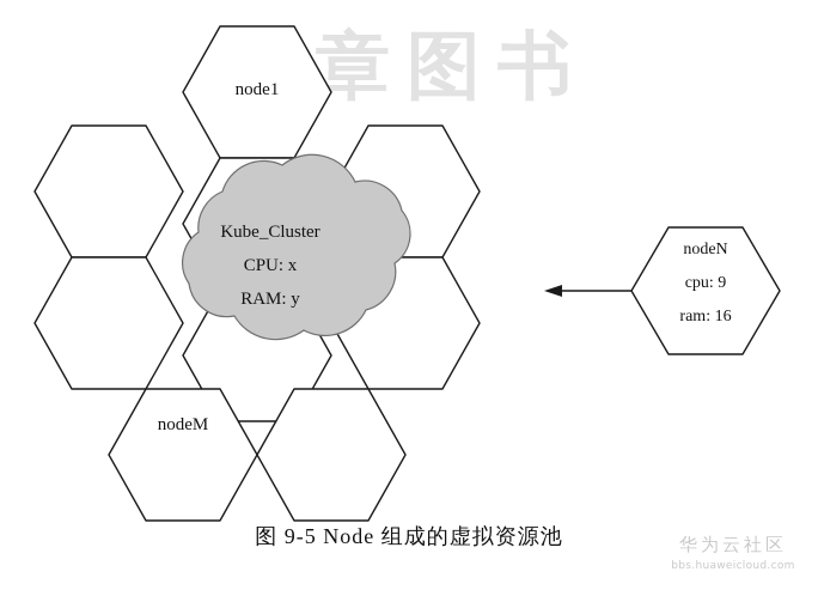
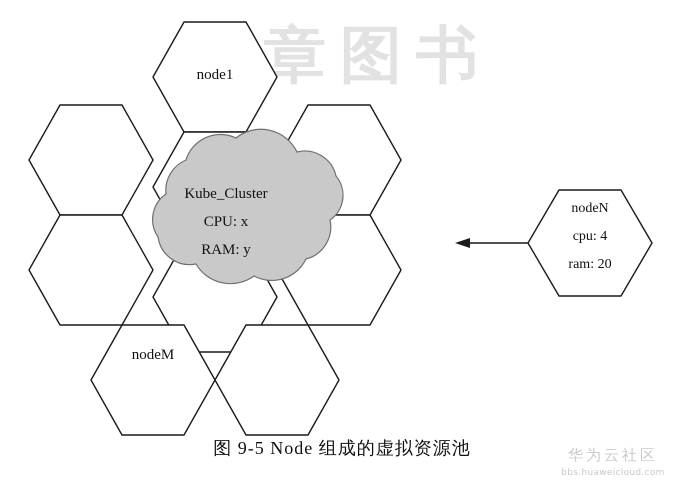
  章图书
  node1
  nodeM
  Kube_Cluster
  CPU: x
  RAM: y
  nodeN
- cpu: 9
+ cpu: 4
- ram: 16
+ ram: 20
  图 9-5 Node 组成的虚拟资源池
  华为云社区
  bbs.huaweicloud.com
